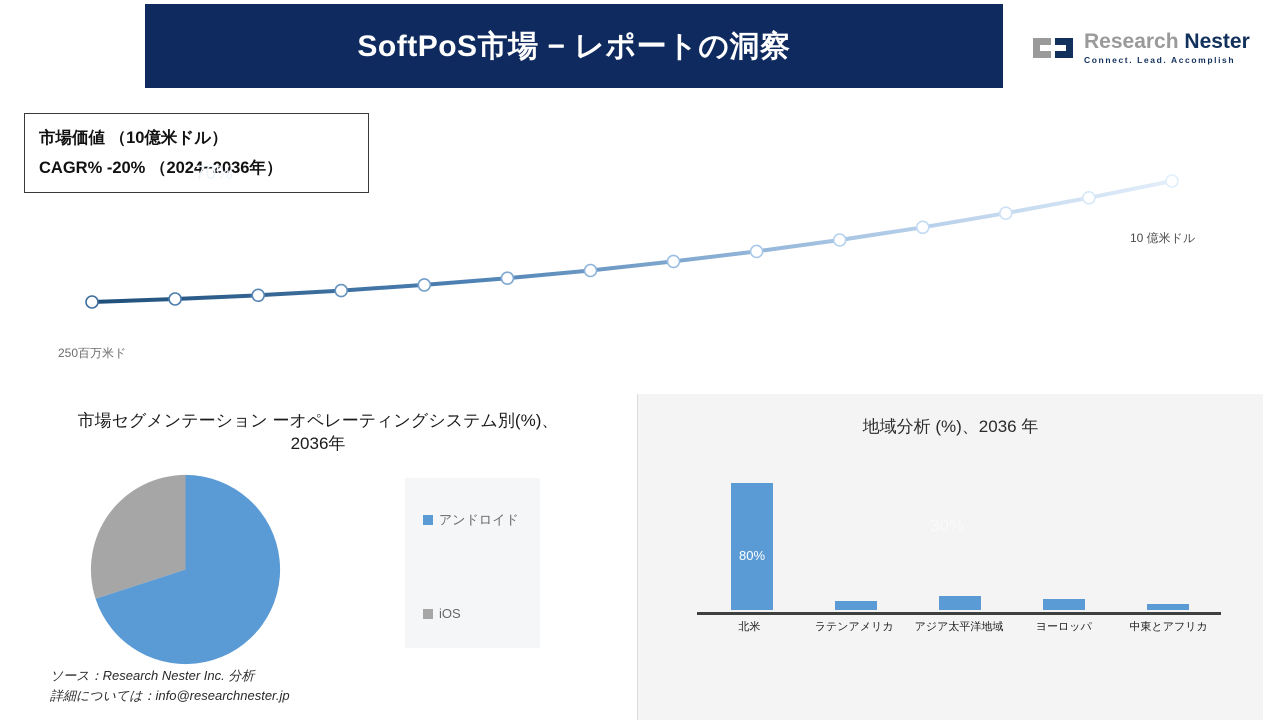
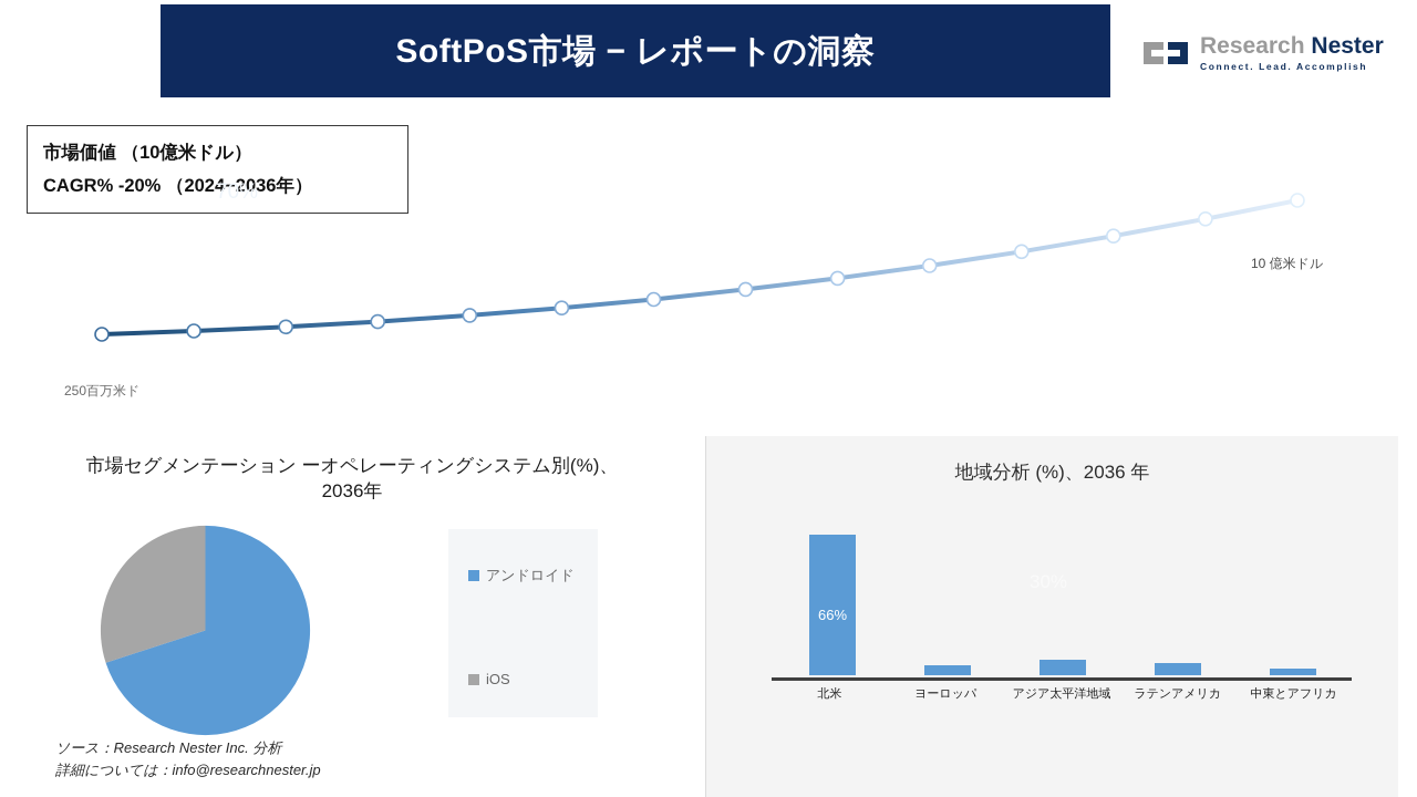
  SoftPoS市場 − レポートの洞察
  Research Nester
  Connect. Lead. Accomplish
  市場価値 （10億米ドル）
  CAGR% -20% （2024−2036年）
  250百万米ド
  10 億米ドル
  市場セグメンテーション ーオペレーティングシステム別(%)、2036年
  70%
  アンドロイド
  iOS
  ソース：Research Nester Inc. 分析
  詳細については：info@researchnester.jp
  地域分析 (%)、2036 年
- 80%
+ 66%
  北米
- ラテンアメリカ
+ ヨーロッパ
  アジア太平洋地域
- ヨーロッパ
+ ラテンアメリカ
  中東とアフリカ
